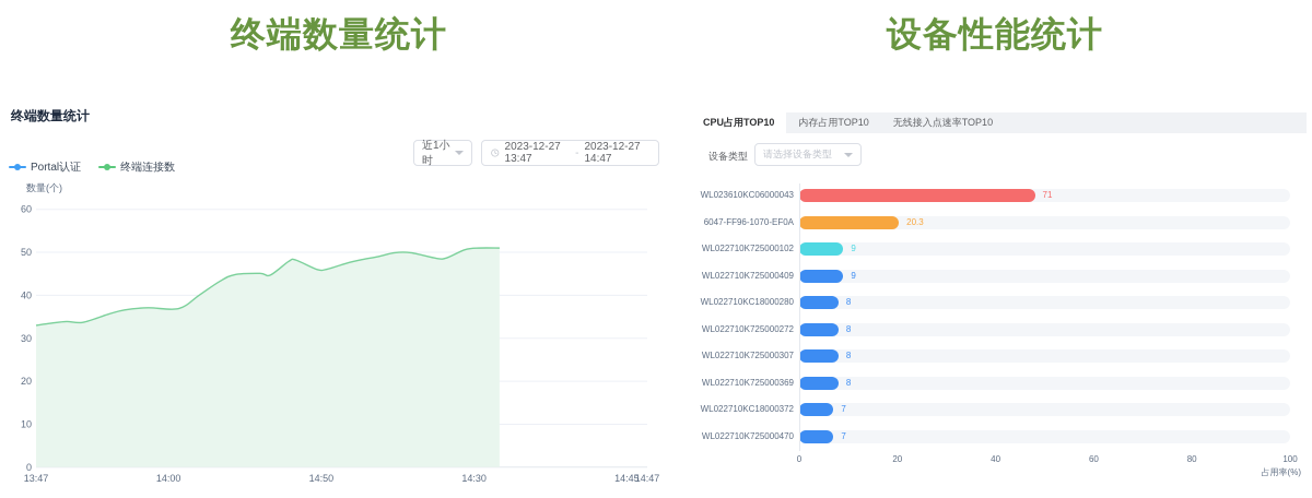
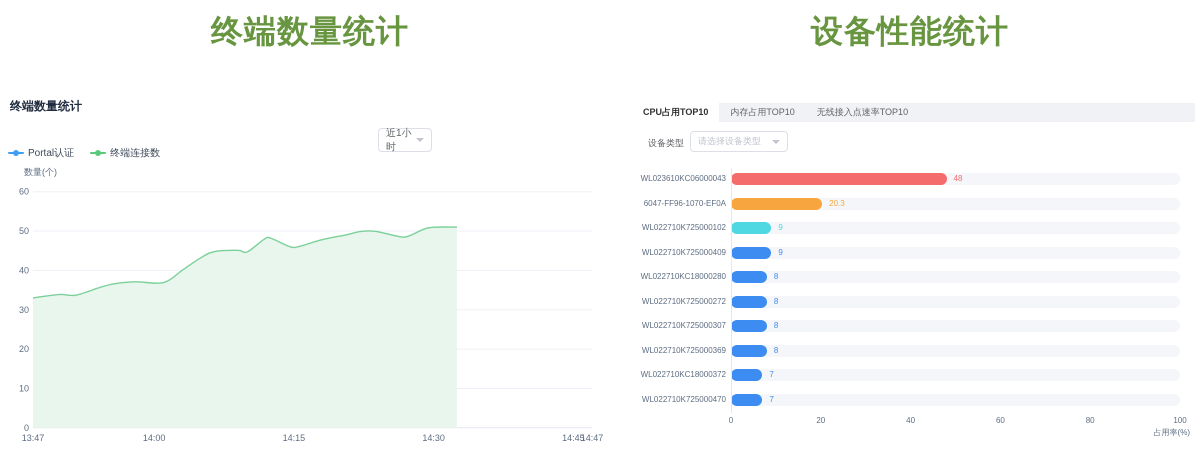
  终端数量统计
  设备性能统计
  终端数量统计
  近1小时
- 2023-12-27 13:47
- -
- 2023-12-27 14:47
  Portal认证
  终端连接数
  数量(个)
  0
  10
  20
  30
  40
  50
  60
  13:47
  14:00
- 14:50
+ 14:15
  14:30
  14:45
  14:47
  CPU占用TOP10
  内存占用TOP10
  无线接入点速率TOP10
  设备类型
  请选择设备类型
  WL023610KC06000043
- 71
+ 48
  6047-FF96-1070-EF0A
  20.3
  WL022710K725000102
  9
  WL022710K725000409
  9
  WL022710KC18000280
  8
  WL022710K725000272
  8
  WL022710K725000307
  8
  WL022710K725000369
  8
  WL022710KC18000372
  7
  WL022710K725000470
  7
  0
  20
  40
  60
  80
  100
  占用率(%)
